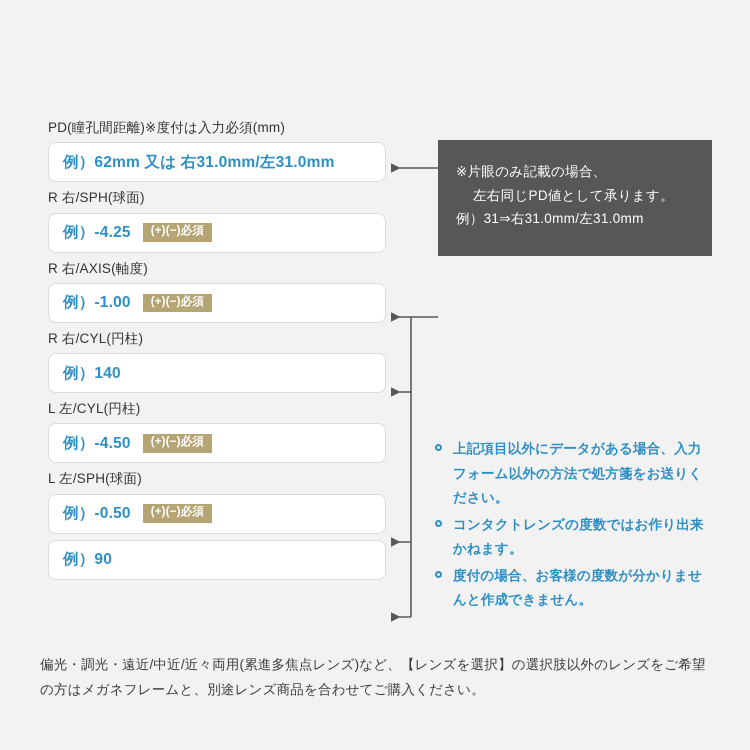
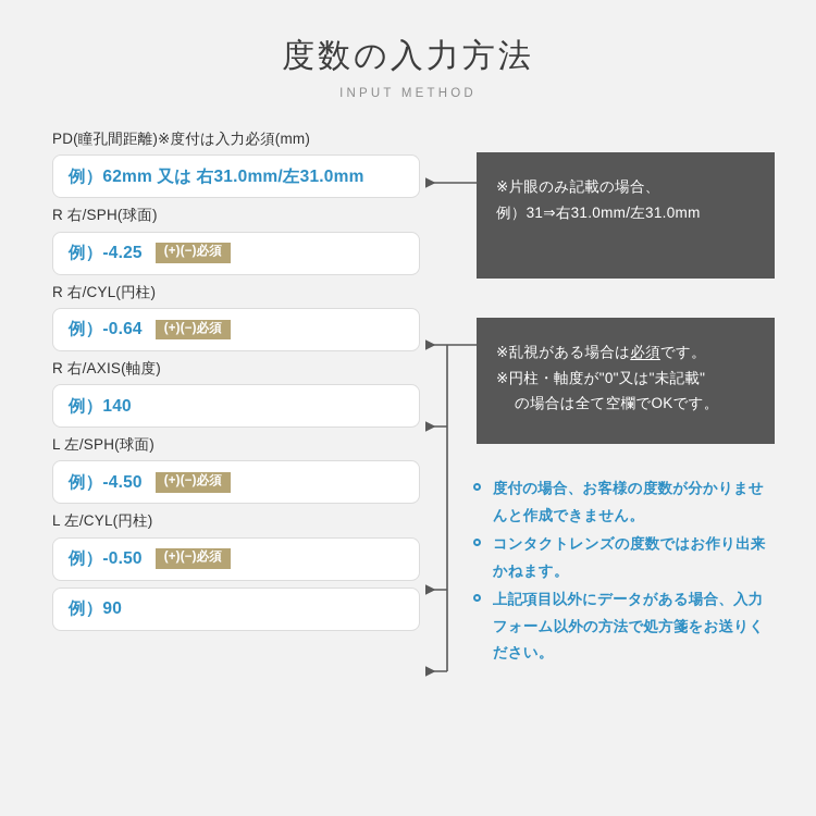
+ 度数の入力方法
+ INPUT METHOD
  PD(瞳孔間距離)※度付は入力必須(mm)
  例）62mm 又は 右31.0mm/左31.0mm
  R 右/SPH(球面)
  例）-4.25
  (+)(−)必須
- R 右/AXIS(軸度)
+ R 右/CYL(円柱)
- 例）-1.00
+ 例）-0.64
  (+)(−)必須
- R 右/CYL(円柱)
+ R 右/AXIS(軸度)
  例）140
- L 左/CYL(円柱)
+ L 左/SPH(球面)
  例）-4.50
  (+)(−)必須
- L 左/SPH(球面)
+ L 左/CYL(円柱)
  例）-0.50
  (+)(−)必須
  例）90
  ※片眼のみ記載の場合、
- 左右同じPD値として承ります。
  例）31⇒右31.0mm/左31.0mm
+ ※乱視がある場合は必須です。
+ ※円柱・軸度が"0"又は"未記載"
+ の場合は全て空欄でOKです。
- 上記項目以外にデータがある場合、入力フォーム以外の方法で処方箋をお送りください。
+ 度付の場合、お客様の度数が分かりませんと作成できません。
  コンタクトレンズの度数ではお作り出来かねます。
- 度付の場合、お客様の度数が分かりませんと作成できません。
+ 上記項目以外にデータがある場合、入力フォーム以外の方法で処方箋をお送りください。
- 偏光・調光・遠近/中近/近々両用(累進多焦点レンズ)など、【レンズを選択】の選択肢以外のレンズをご希望の方はメガネフレームと、別途レンズ商品を合わせてご購入ください。
